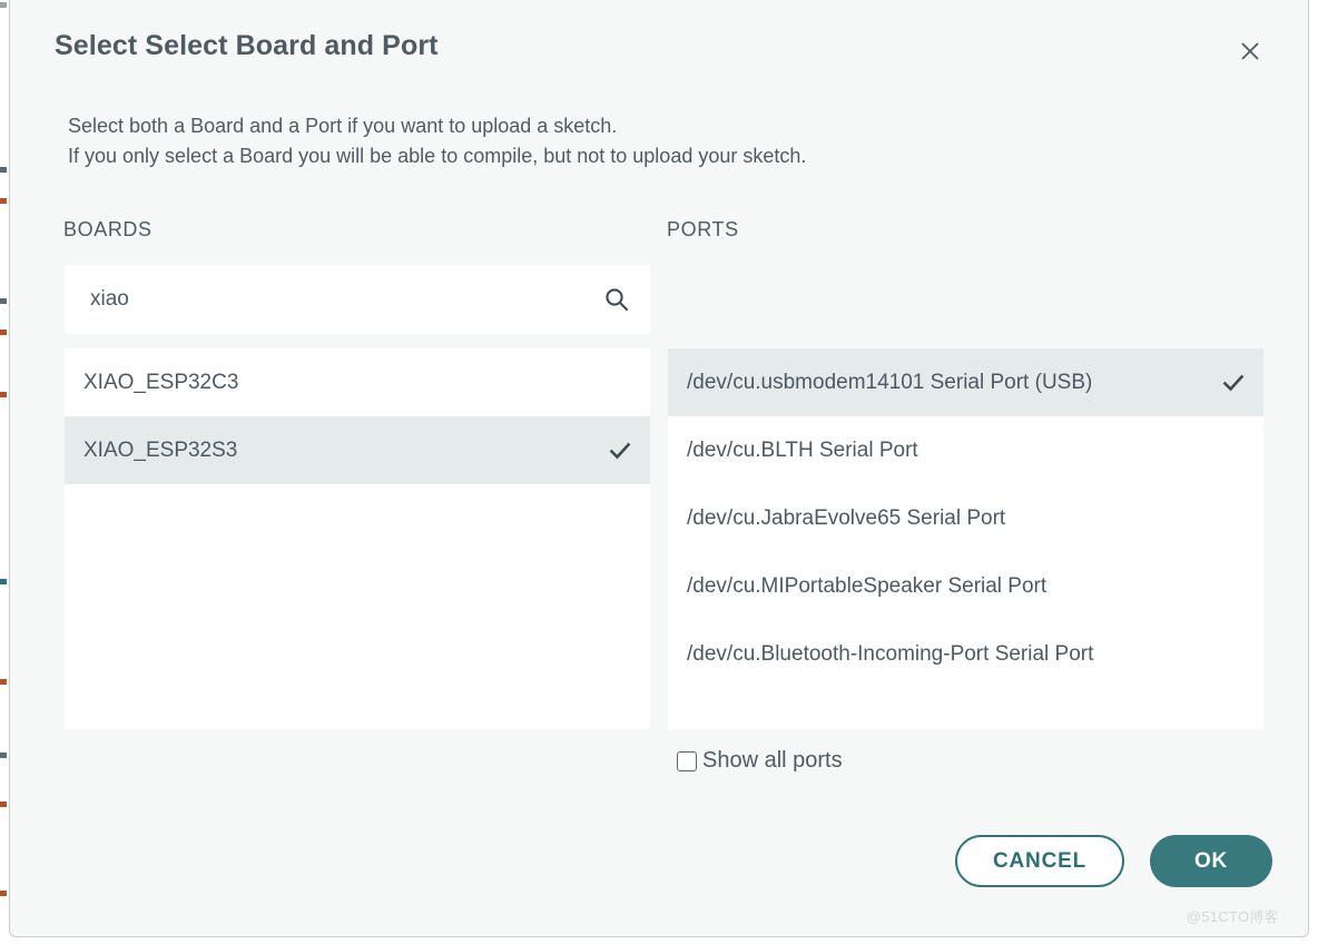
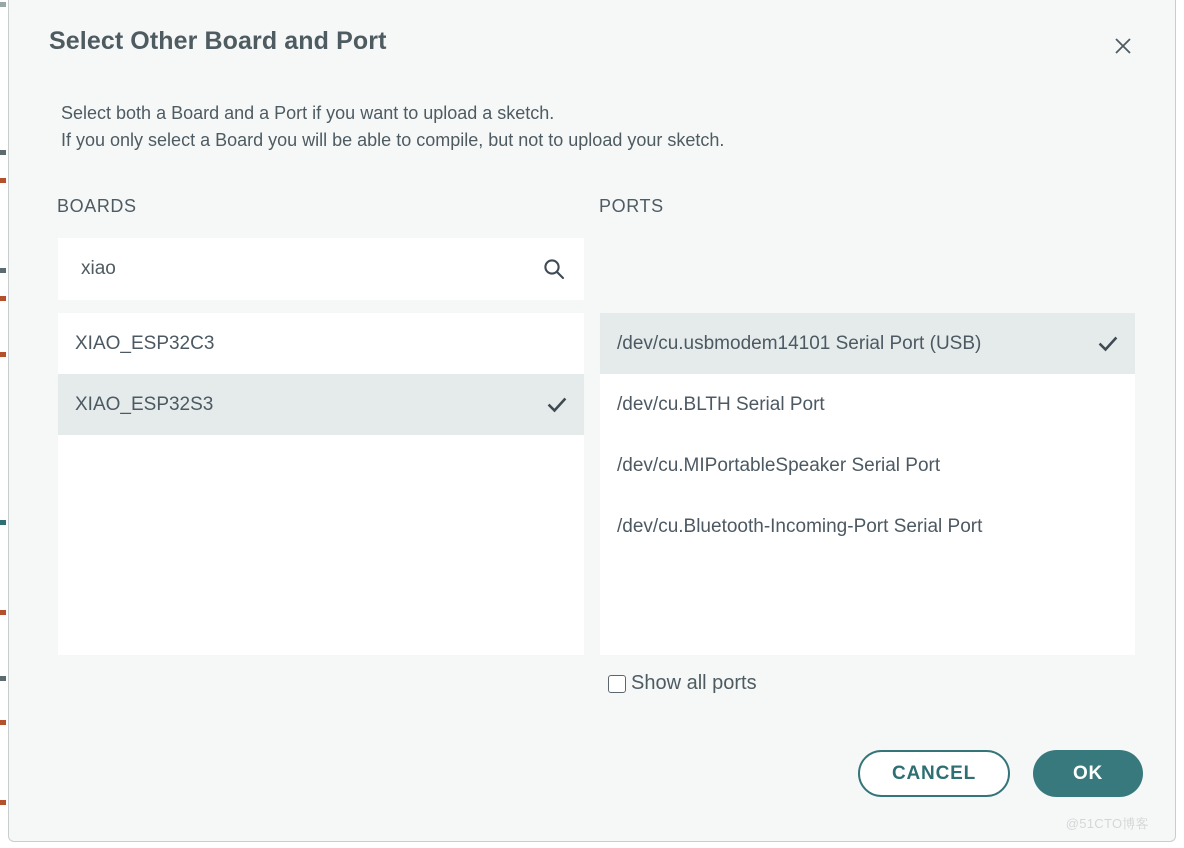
- Select Select Board and Port
+ Select Other Board and Port
  Select both a Board and a Port if you want to upload a sketch.
  If you only select a Board you will be able to compile, but not to upload your sketch.
  BOARDS
  PORTS
  xiao
  XIAO_ESP32C3
  XIAO_ESP32S3
  /dev/cu.usbmodem14101 Serial Port (USB)
  /dev/cu.BLTH Serial Port
- /dev/cu.JabraEvolve65 Serial Port
  /dev/cu.MIPortableSpeaker Serial Port
  /dev/cu.Bluetooth-Incoming-Port Serial Port
  Show all ports
  CANCEL
  OK
  @51CTO博客
